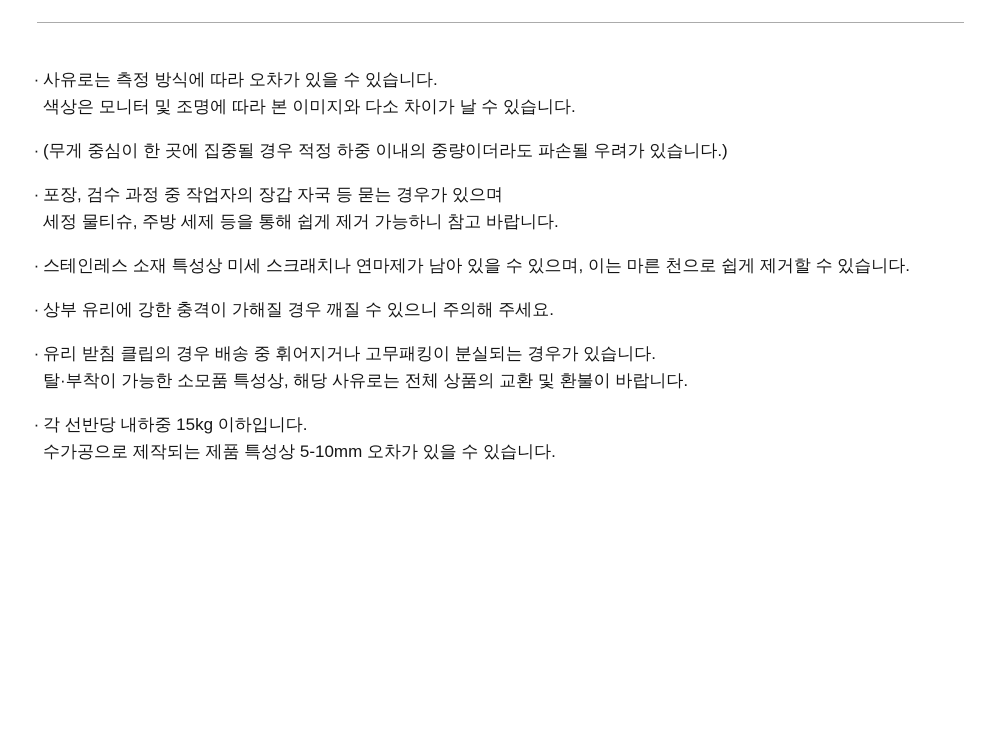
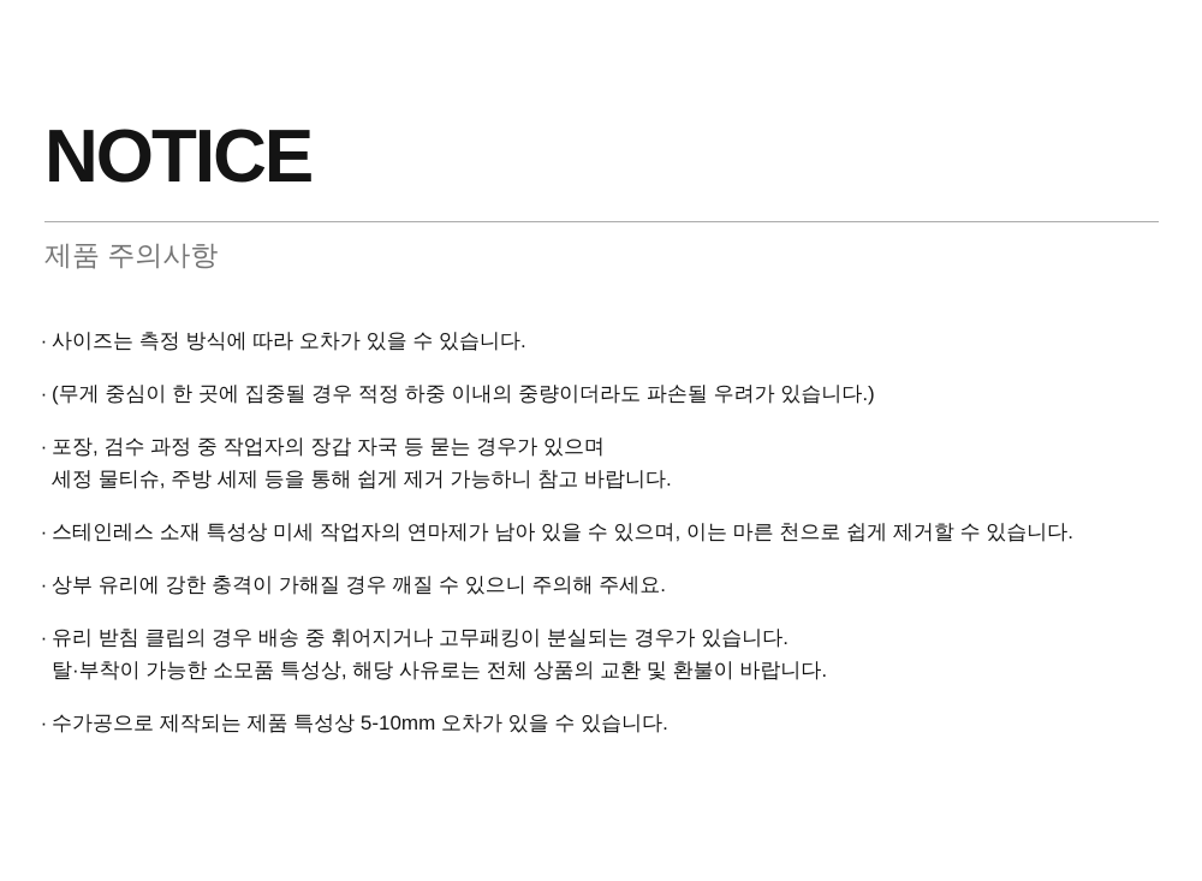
+ NOTICE
+ 제품 주의사항
  ·
- 사유로는 측정 방식에 따라 오차가 있을 수 있습니다.
+ 사이즈는 측정 방식에 따라 오차가 있을 수 있습니다.
- 색상은 모니터 및 조명에 따라 본 이미지와 다소 차이가 날 수 있습니다.
  ·
  (무게 중심이 한 곳에 집중될 경우 적정 하중 이내의 중량이더라도 파손될 우려가 있습니다.)
  ·
  포장, 검수 과정 중 작업자의 장갑 자국 등 묻는 경우가 있으며
  세정 물티슈, 주방 세제 등을 통해 쉽게 제거 가능하니 참고 바랍니다.
  ·
- 스테인레스 소재 특성상 미세 스크래치나 연마제가 남아 있을 수 있으며, 이는 마른 천으로 쉽게 제거할 수 있습니다.
+ 스테인레스 소재 특성상 미세 작업자의 연마제가 남아 있을 수 있으며, 이는 마른 천으로 쉽게 제거할 수 있습니다.
  ·
  상부 유리에 강한 충격이 가해질 경우 깨질 수 있으니 주의해 주세요.
  ·
  유리 받침 클립의 경우 배송 중 휘어지거나 고무패킹이 분실되는 경우가 있습니다.
  탈·부착이 가능한 소모품 특성상, 해당 사유로는 전체 상품의 교환 및 환불이 바랍니다.
  ·
- 각 선반당 내하중 15kg 이하입니다.
  수가공으로 제작되는 제품 특성상 5-10mm 오차가 있을 수 있습니다.
